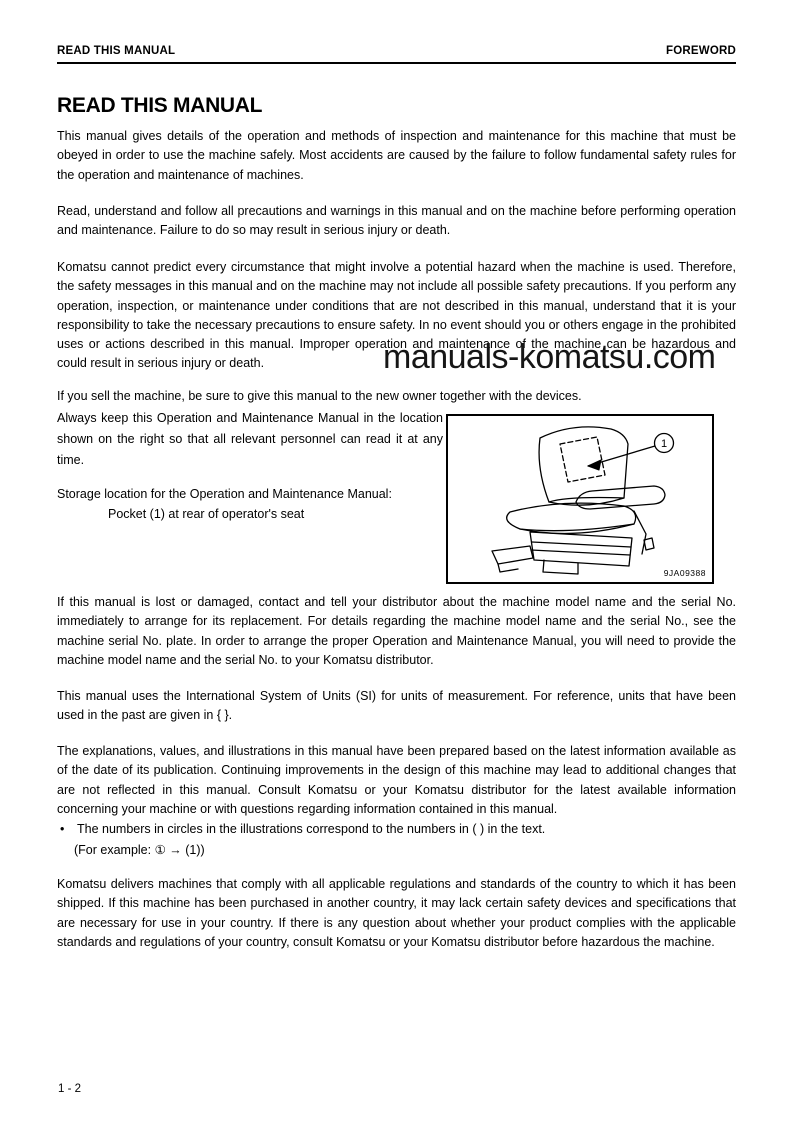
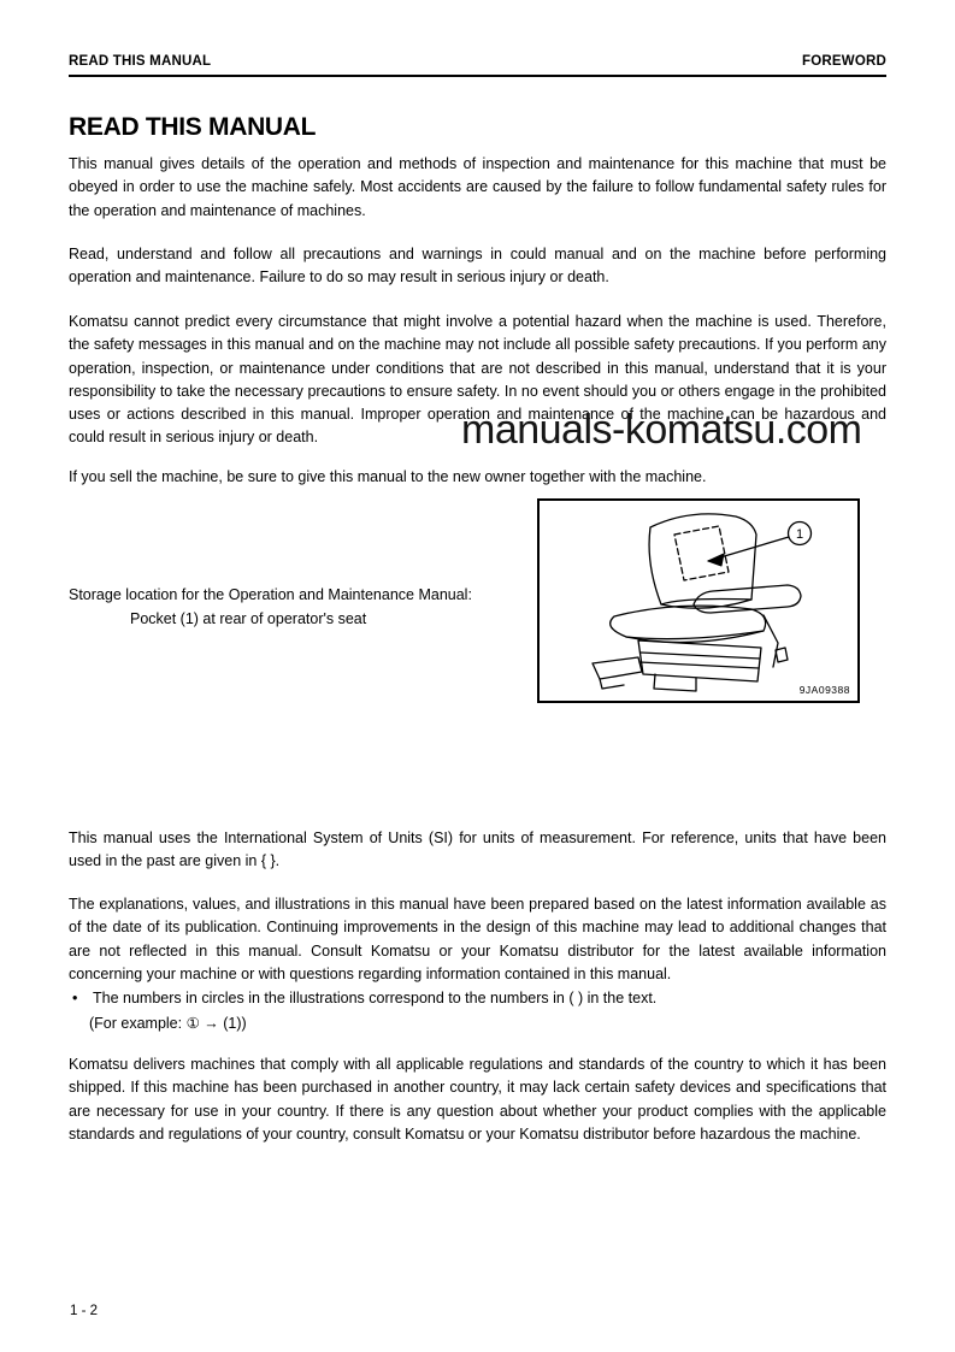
  READ THIS MANUAL
  FOREWORD
  READ THIS MANUAL
  This manual gives details of the operation and methods of inspection and maintenance for this machine that must be obeyed in order to use the machine safely. Most accidents are caused by the failure to follow fundamental safety rules for the operation and maintenance of machines.
- Read, understand and follow all precautions and warnings in this manual and on the machine before performing operation and maintenance. Failure to do so may result in serious injury or death.
+ Read, understand and follow all precautions and warnings in could manual and on the machine before performing operation and maintenance. Failure to do so may result in serious injury or death.
  Komatsu cannot predict every circumstance that might involve a potential hazard when the machine is used. Therefore, the safety messages in this manual and on the machine may not include all possible safety precautions. If you perform any operation, inspection, or maintenance under conditions that are not described in this manual, understand that it is your responsibility to take the necessary precautions to ensure safety. In no event should you or others engage in the prohibited uses or actions described in this manual. Improper operation and maintenance of the machine can be hazardous and could result in serious injury or death.
  manuals-komatsu.com
- If you sell the machine, be sure to give this manual to the new owner together with the devices.
+ If you sell the machine, be sure to give this manual to the new owner together with the machine.
- Always keep this Operation and Maintenance Manual in the location shown on the right so that all relevant personnel can read it at any time.
  Storage location for the Operation and Maintenance Manual:
  Pocket (1) at rear of operator's seat
  1
  9JA09388
- If this manual is lost or damaged, contact and tell your distributor about the machine model name and the serial No. immediately to arrange for its replacement. For details regarding the machine model name and the serial No., see the machine serial No. plate. In order to arrange the proper Operation and Maintenance Manual, you will need to provide the machine model name and the serial No. to your Komatsu distributor.
  This manual uses the International System of Units (SI) for units of measurement. For reference, units that have been used in the past are given in { }.
  The explanations, values, and illustrations in this manual have been prepared based on the latest information available as of the date of its publication. Continuing improvements in the design of this machine may lead to additional changes that are not reflected in this manual. Consult Komatsu or your Komatsu distributor for the latest available information concerning your machine or with questions regarding information contained in this manual.
  •
  The numbers in circles in the illustrations correspond to the numbers in ( ) in the text.
  (For example: ① → (1))
  Komatsu delivers machines that comply with all applicable regulations and standards of the country to which it has been shipped. If this machine has been purchased in another country, it may lack certain safety devices and specifications that are necessary for use in your country. If there is any question about whether your product complies with the applicable standards and regulations of your country, consult Komatsu or your Komatsu distributor before hazardous the machine.
  1 - 2
